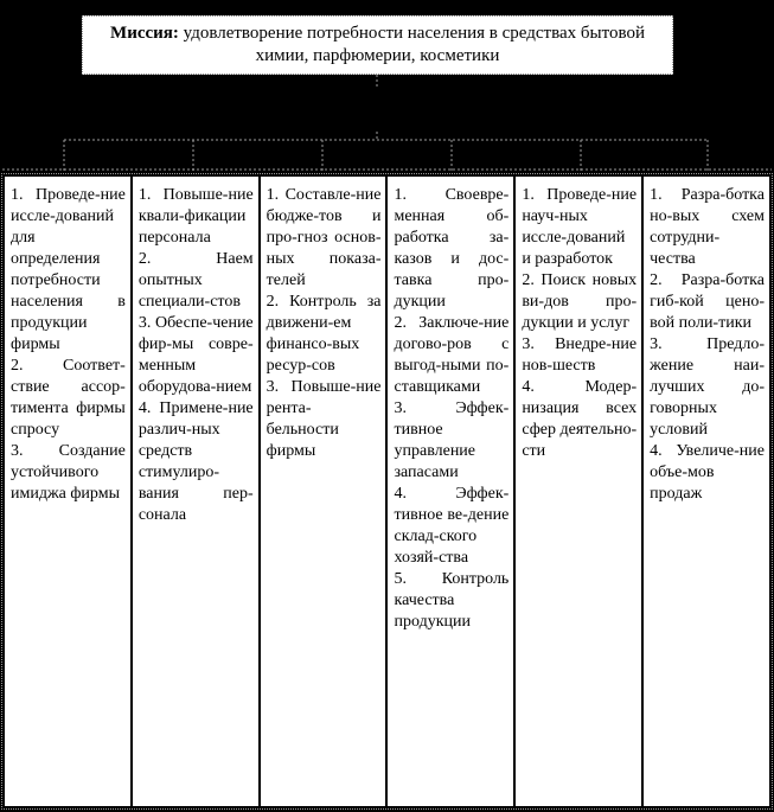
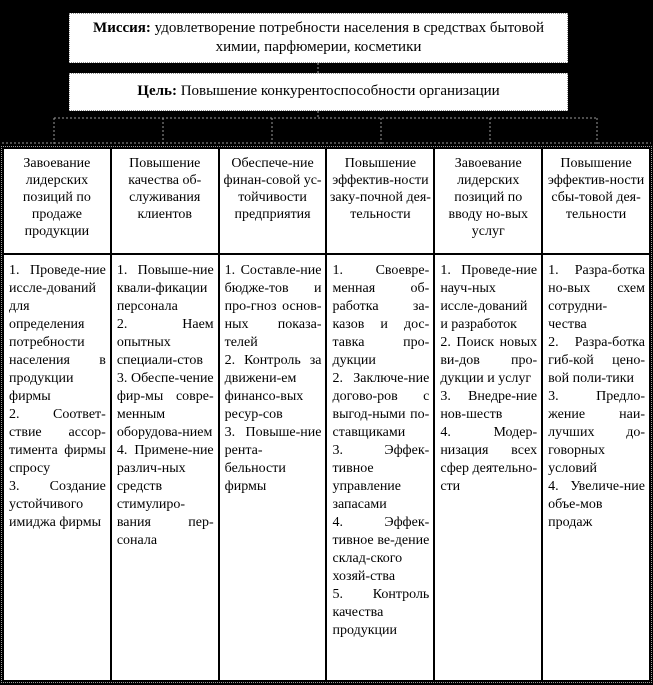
  Миссия: удовлетворение потребности населения в средствах бытовой химии, парфюмерии, косметики
+ Цель: Повышение конкурентоспособности организации
+ Завоевание лидерских позиций по продаже продукции	Повышение качества об-служивания клиентов	Обеспече-ние финан-совой ус-тойчивости предприятия	Повышение эффектив-ности заку-почной дея-тельности	Завоевание лидерских позиций по вводу но-вых услуг	Повышение эффектив-ности сбы-товой дея-тельности
  1. Проведе-ние иссле-дований для определения потребности населения в продукции фирмы2. Соответ-ствие ассор-тимента фирмы спросу3. Создание устойчивого имиджа фирмы	1. Повыше-ние квали-фикации персонала2. Наем опытных специали-стов3. Обеспе-чение фир-мы совре-менным оборудова-нием4. Примене-ние различ-ных средств стимулиро-вания пер-сонала	1. Составле-ние бюдже-тов и про-гноз основ-ных показа-телей2. Контроль за движени-ем финансо-вых ресур-сов3. Повыше-ние рента-бельности фирмы	1. Своевре-менная об-работка за-казов и дос-тавка про-дукции2. Заключе-ние догово-ров с выгод-ными по-ставщиками3. Эффек-тивное управление запасами4. Эффек-тивное ве-дение склад-ского хозяй-ства5. Контроль качества продукции	1. Проведе-ние науч-ных иссле-дований и разработок2. Поиск новых ви-дов про-дукции и услуг3. Внедре-ние нов-шеств4. Модер-низация всех сфер деятельно-сти	1. Разра-ботка но-вых схем сотрудни-чества2. Разра-ботка гиб-кой цено-вой поли-тики3. Предло-жение наи-лучших до-говорных условий4. Увеличе-ние объе-мов продаж
